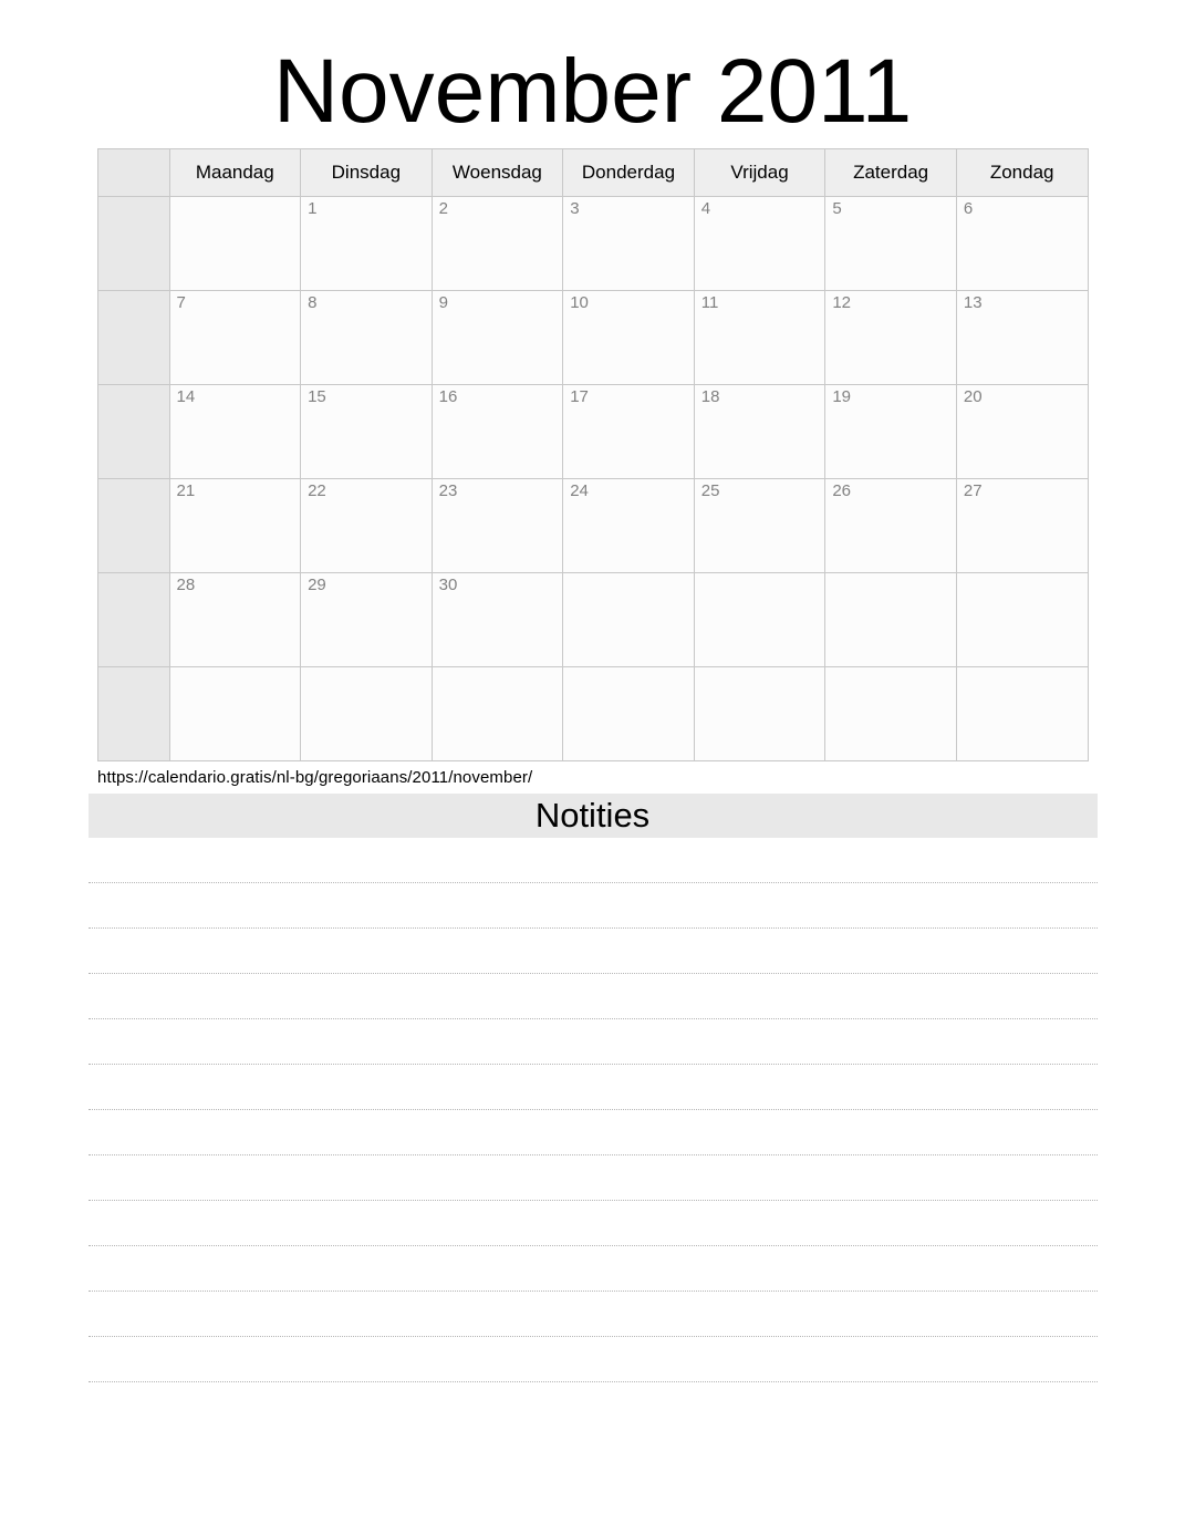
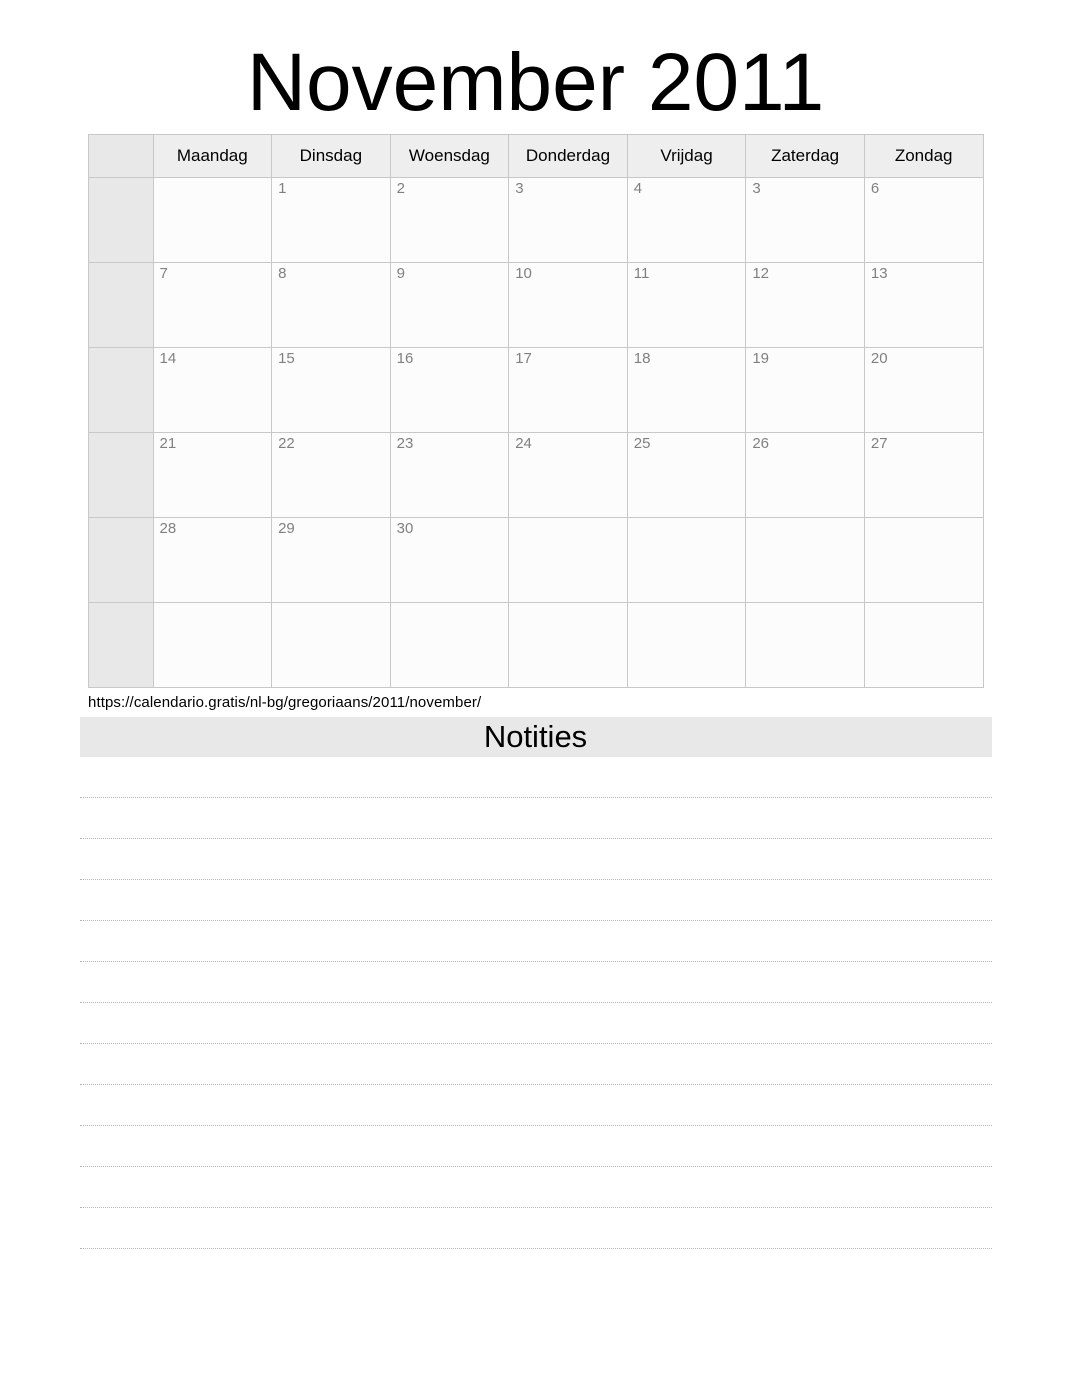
  November 2011
  	Maandag	Dinsdag	Woensdag	Donderdag	Vrijdag	Zaterdag	Zondag
- 		1	2	3	4	5	6
+ 		1	2	3	4	3	6
  	7	8	9	10	11	12	13
  	14	15	16	17	18	19	20
  	21	22	23	24	25	26	27
  	28	29	30
  https://calendario.gratis/nl-bg/gregoriaans/2011/november/
  Notities
